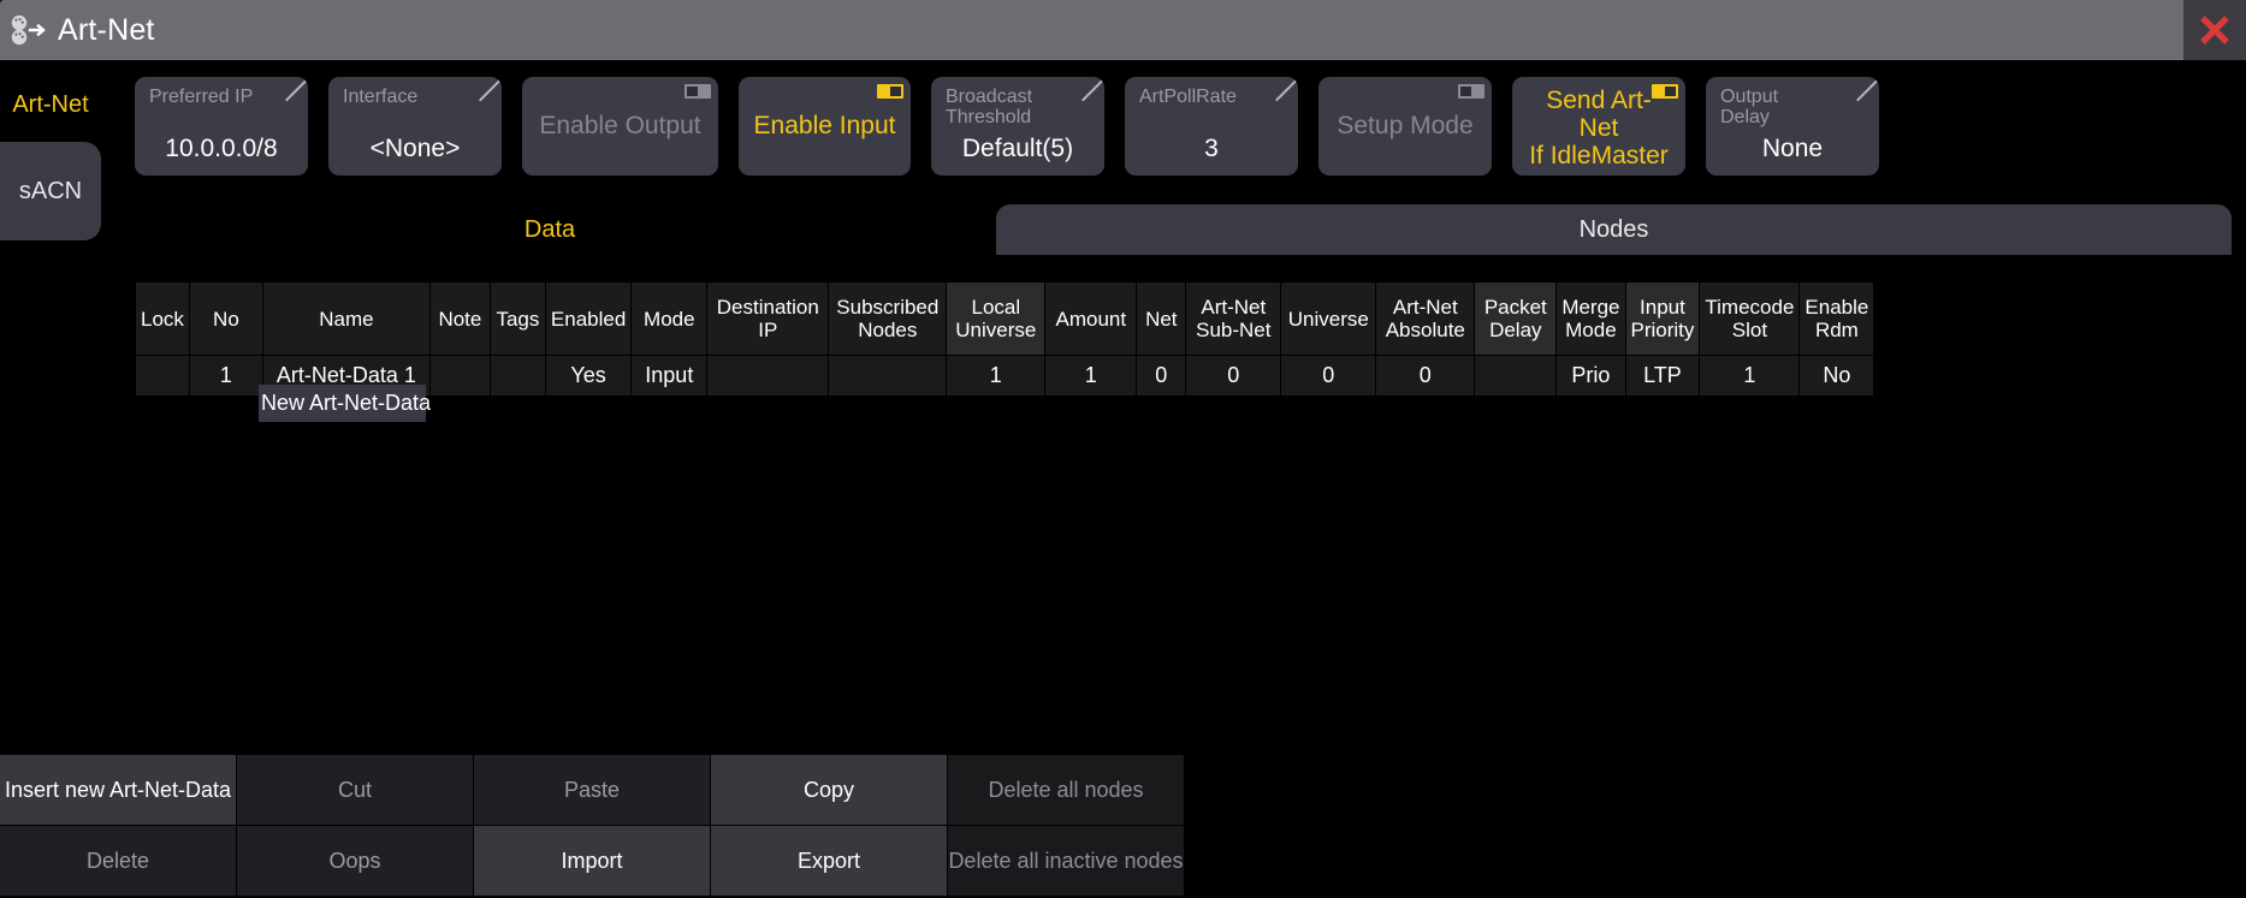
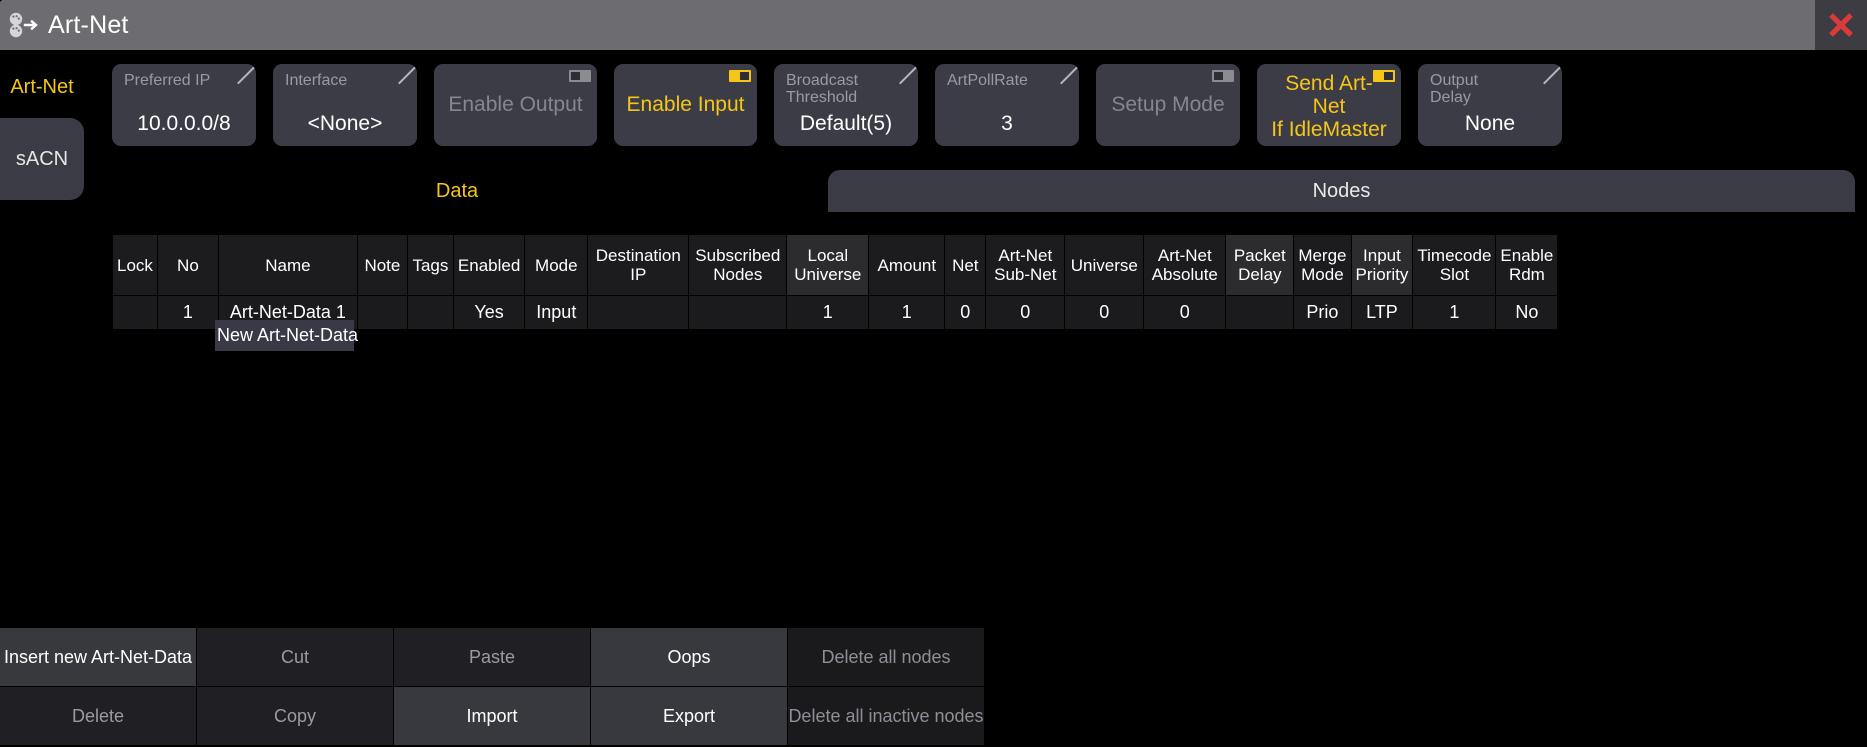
  Art-Net
  Art-Net
  sACN
  Preferred IP
  10.0.0.0/8
  Interface
  <None>
  Enable Output
  Enable Input
  Broadcast
  Threshold
  Default(5)
  ArtPollRate
  3
  Setup Mode
  Send Art-Net
  If IdleMaster
  Output
  Delay
  None
  Data
  Nodes
  Lock	No	Name	Note	Tags	Enabled	Mode	Destination IP	Subscribed Nodes	Local Universe	Amount	Net	Art-Net Sub-Net	Universe	Art-Net Absolute	Packet Delay	Merge Mode	Input Priority	Timecode Slot	Enable Rdm
  	1	Art-Net-Data 1			Yes	Input			1	1	0	0	0	0		Prio	LTP	1	No
  New Art-Net-Data
  Insert new Art-Net-Data
  Cut
  Paste
- Copy
+ Oops
  Delete all nodes
  Delete
- Oops
+ Copy
  Import
  Export
  Delete all inactive nodes
